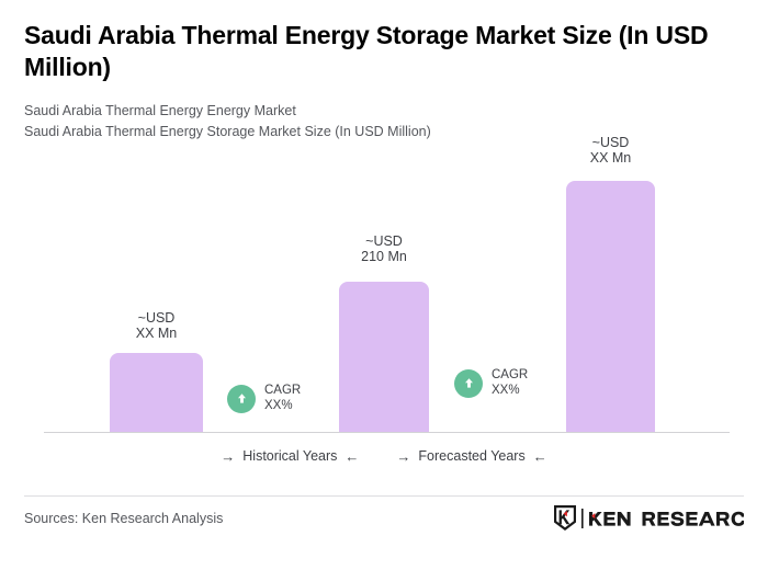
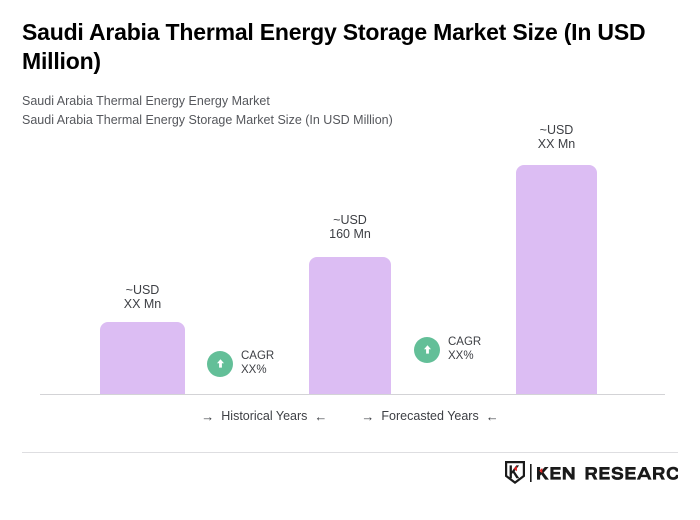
  Saudi Arabia Thermal Energy Storage Market Size (In USD Million)
  Saudi Arabia Thermal Energy Energy Market
  Saudi Arabia Thermal Energy Storage Market Size (In USD Million)
  ~USD
  XX Mn
  CAGR
  XX%
  ~USD
- 210 Mn
+ 160 Mn
  CAGR
  XX%
  ~USD
  XX Mn
  →
  Historical Years
  ←
  →
  Forecasted Years
  ←
- Sources: Ken Research Analysis
